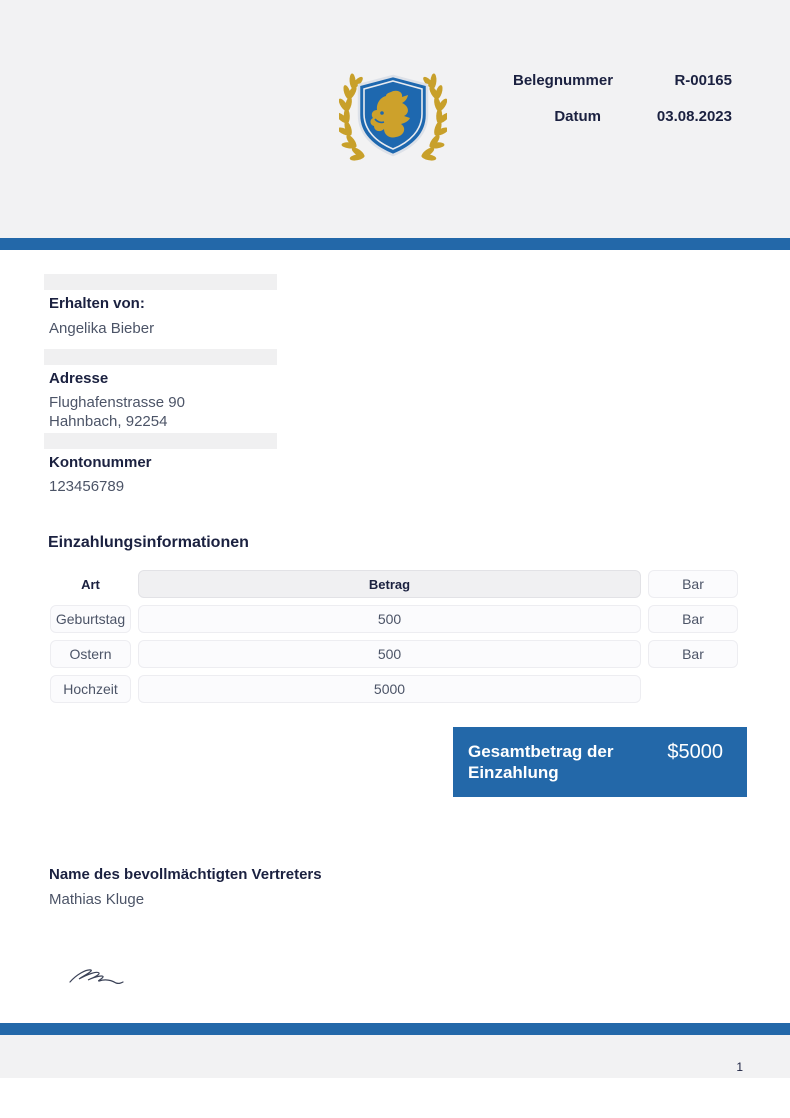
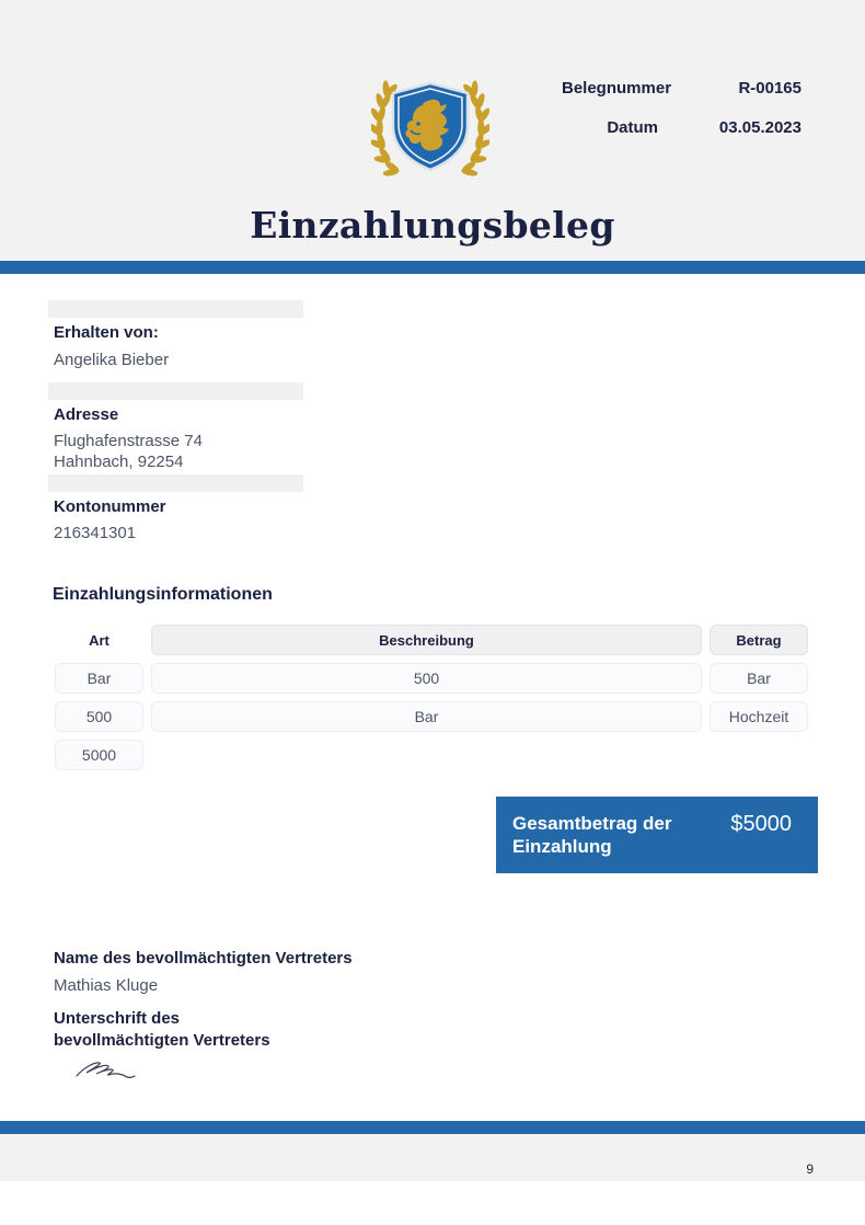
  Belegnumm
  R-00165
  Datum
- 03.08.2023
+ 03.05.2023
+ Einzahlungsbeleg
  Erhalten von:
  Angelika Bieber
  Adresse
- Flughafenstrasse 90
+ Flughafenstrasse 74
  Hahnbach, 92254
  Kontonummer
- 123456789
+ 216341301
  Einzahlungsinformationen
  Art
+ Beschreibung
  Betrag
  Bar
- Geburtstag
  500
  Bar
- Ostern
  500
  Bar
  Hochzeit
  5000
  Gesamtbetrag der Einzahlung
  $5000
  Name des bevollmächtigten Vertreters
  Mathias Kluge
+ Unterschrift des bevollmächtigten Vertreters
- 1
+ 9
